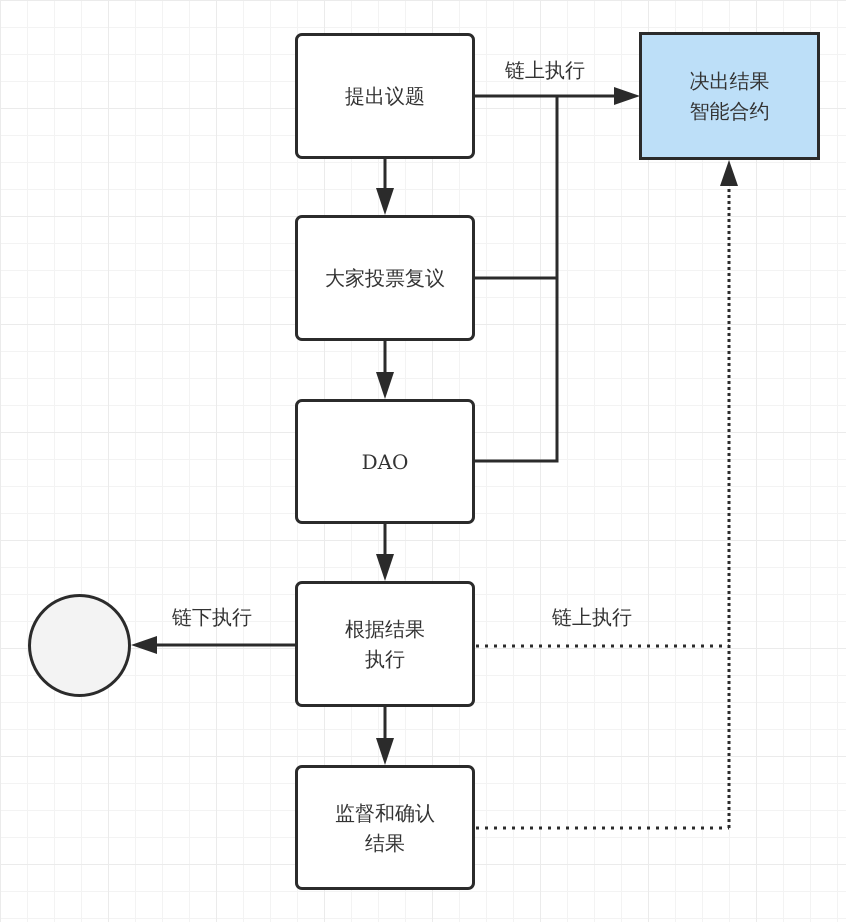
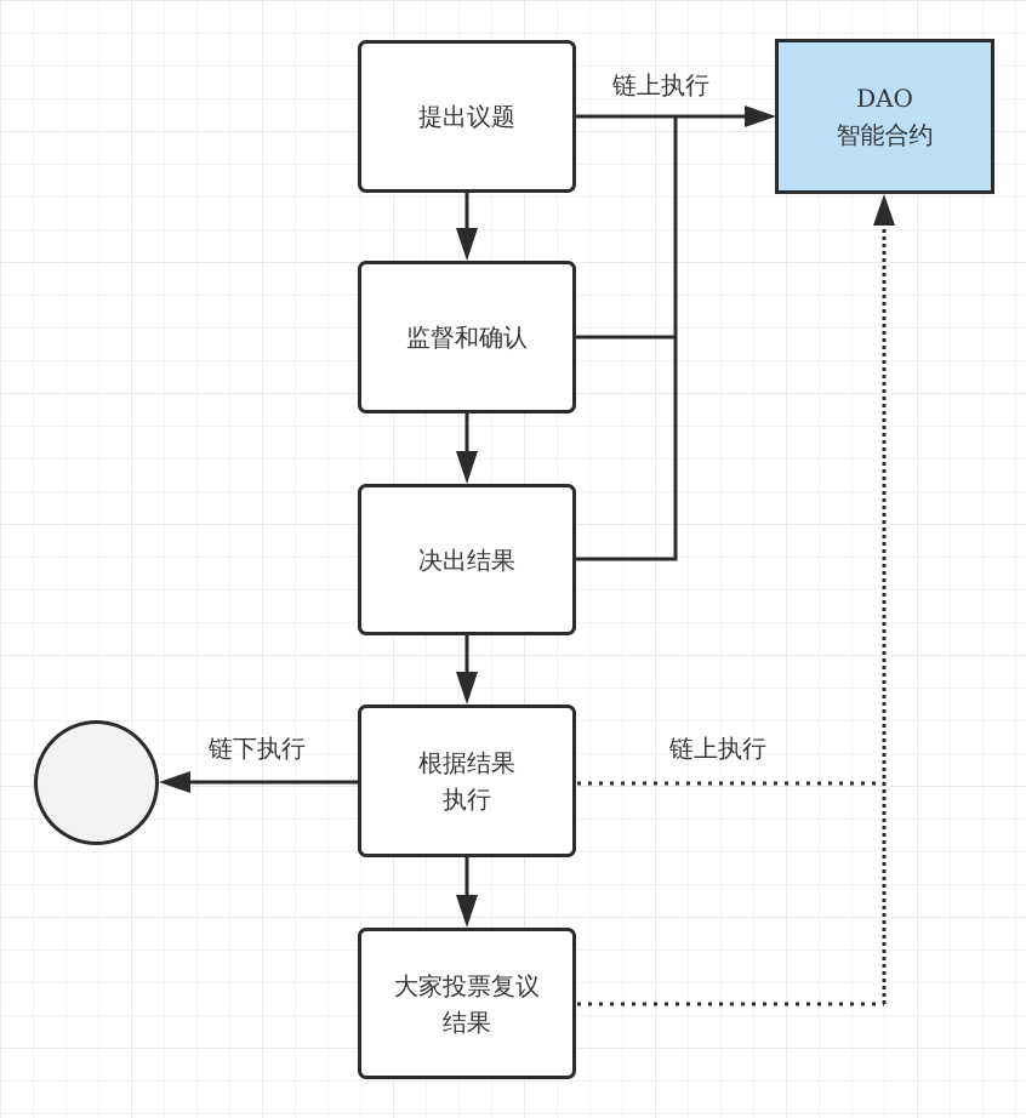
  提出议题
- 大家投票复议
+ 监督和确认
- DAO
+ 决出结果
  根据结果
  执行
- 监督和确认
+ 大家投票复议
  结果
- 决出结果
+ DAO
  智能合约
  链上执行
  链下执行
  链上执行
